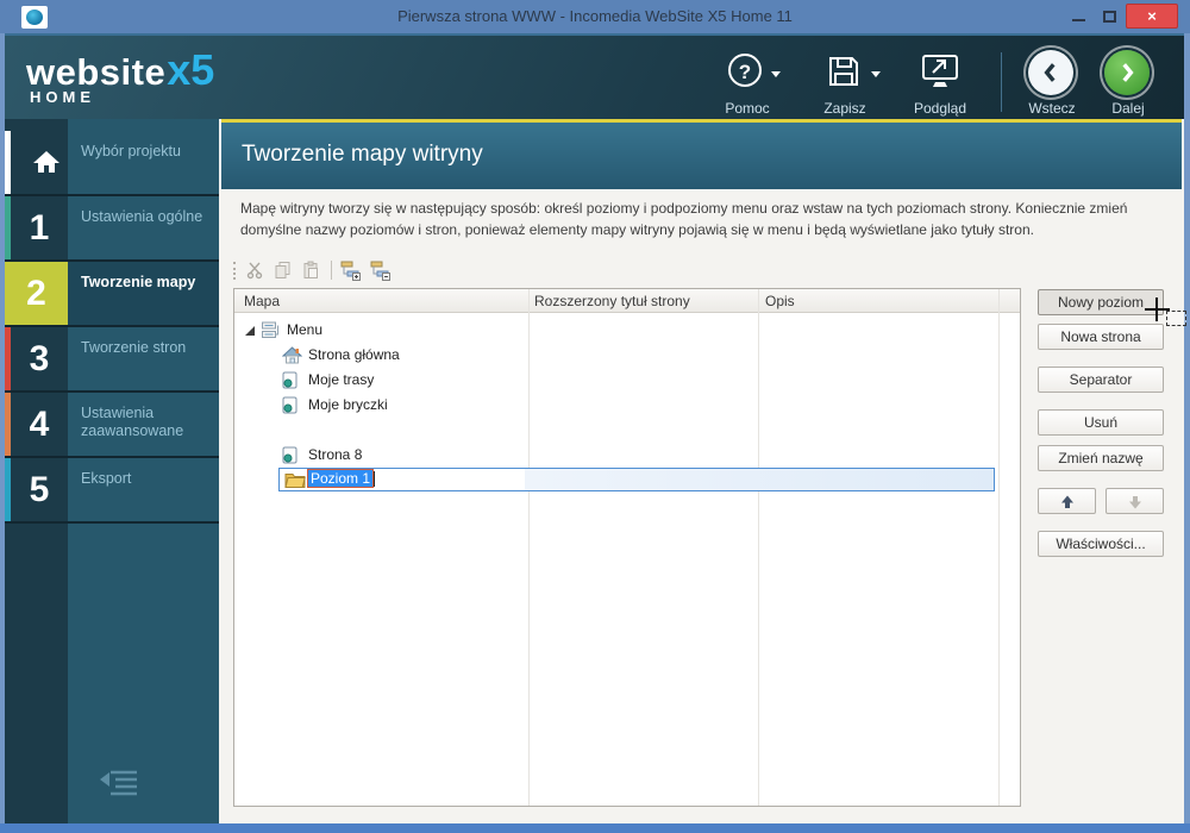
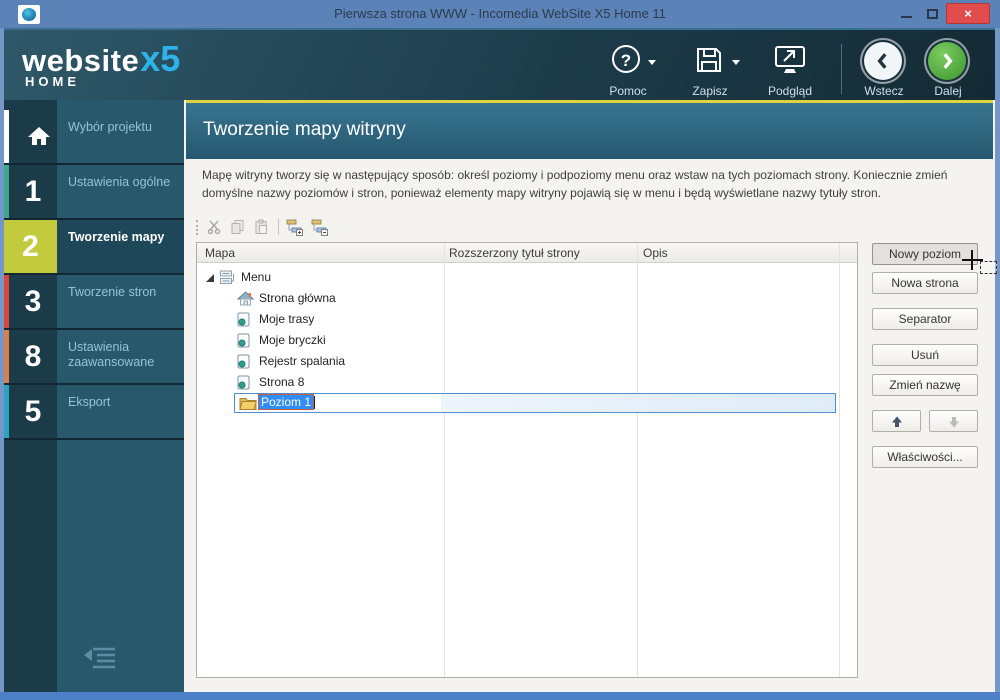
  Pierwsza strona WWW - Incomedia WebSite X5 Home 11
  ×
  websitex5
  HOME
  ?
  Pomoc
  Zapisz
  Podgląd
  Wstecz
  Dalej
  Wybór projektu
  1
  Ustawienia ogólne
  2
  Tworzenie mapy
  3
  Tworzenie stron
- 4
+ 8
  Ustawienia zaawansowane
  5
  Eksport
  Tworzenie mapy witryny
- Mapę witryny tworzy się w następujący sposób: określ poziomy i podpoziomy menu oraz wstaw na tych poziomach strony. Koniecznie zmień domyślne nazwy poziomów i stron, ponieważ elementy mapy witryny pojawią się w menu i będą wyświetlane jako tytuły stron.
+ Mapę witryny tworzy się w następujący sposób: określ poziomy i podpoziomy menu oraz wstaw na tych poziomach strony. Koniecznie zmień domyślne nazwy poziomów i stron, ponieważ elementy mapy witryny pojawią się w menu i będą wyświetlane nazwy tytuły stron.
  Mapa
  Rozszerzony tytuł strony
  Opis
  Menu
  Strona główna
  Moje trasy
  Moje bryczki
+ Rejestr spalania
  Strona 8
  Poziom 1
  Nowy poziom
  Nowa strona
  Separator
  Usuń
  Zmień nazwę
  Właściwości...
